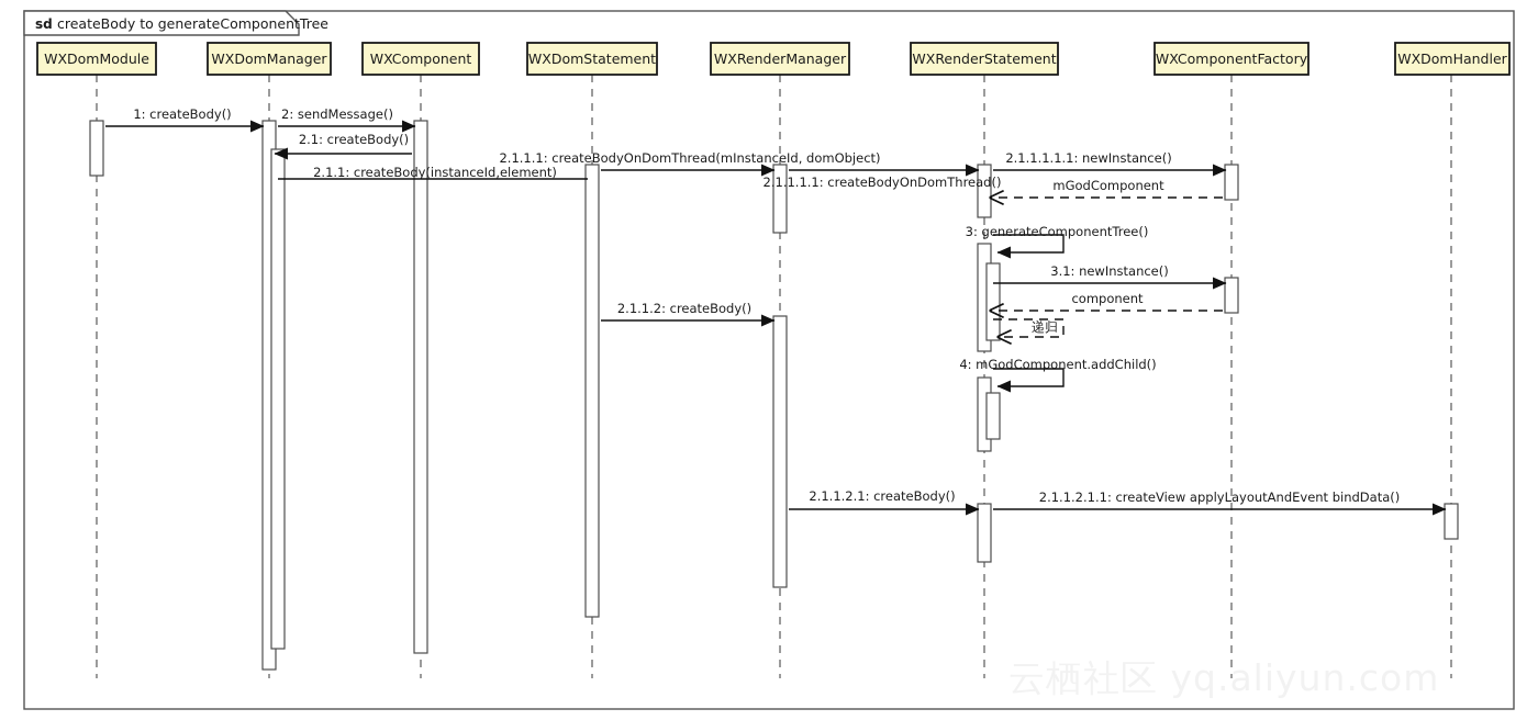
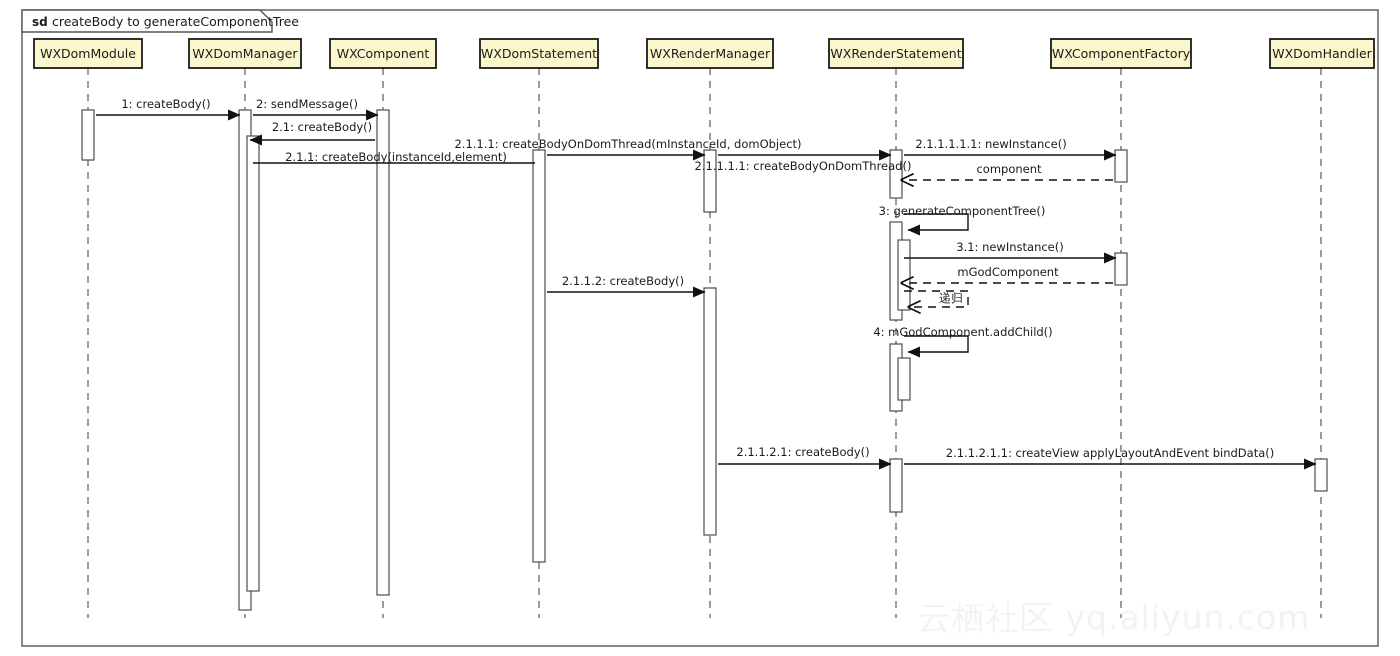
  sd
  createBody to generateComponentTree
  1: createBody()
  2: sendMessage()
  2.1: createBody()
  2.1.1: createBody(instanceId,element)
  2.1.1.1: createBodyOnDomThread(mInstanceId, domObject)
  2.1.1.1.1: createBodyOnDomThread()
  2.1.1.1.1.1: newInstance()
- mGodComponent
+ component
  3: generateComponentTree()
  3.1: newInstance()
- component
+ mGodComponent
  递归
  4: mGodComponent.addChild()
  2.1.1.2: createBody()
  2.1.1.2.1: createBody()
  2.1.1.2.1.1: createView applyLayoutAndEvent bindData()
  WXDomModule
  WXDomManager
  WXComponent
  WXDomStatement
  WXRenderManager
  WXRenderStatement
  WXComponentFactory
  WXDomHandler
  云栖社区 yq.aliyun.com
